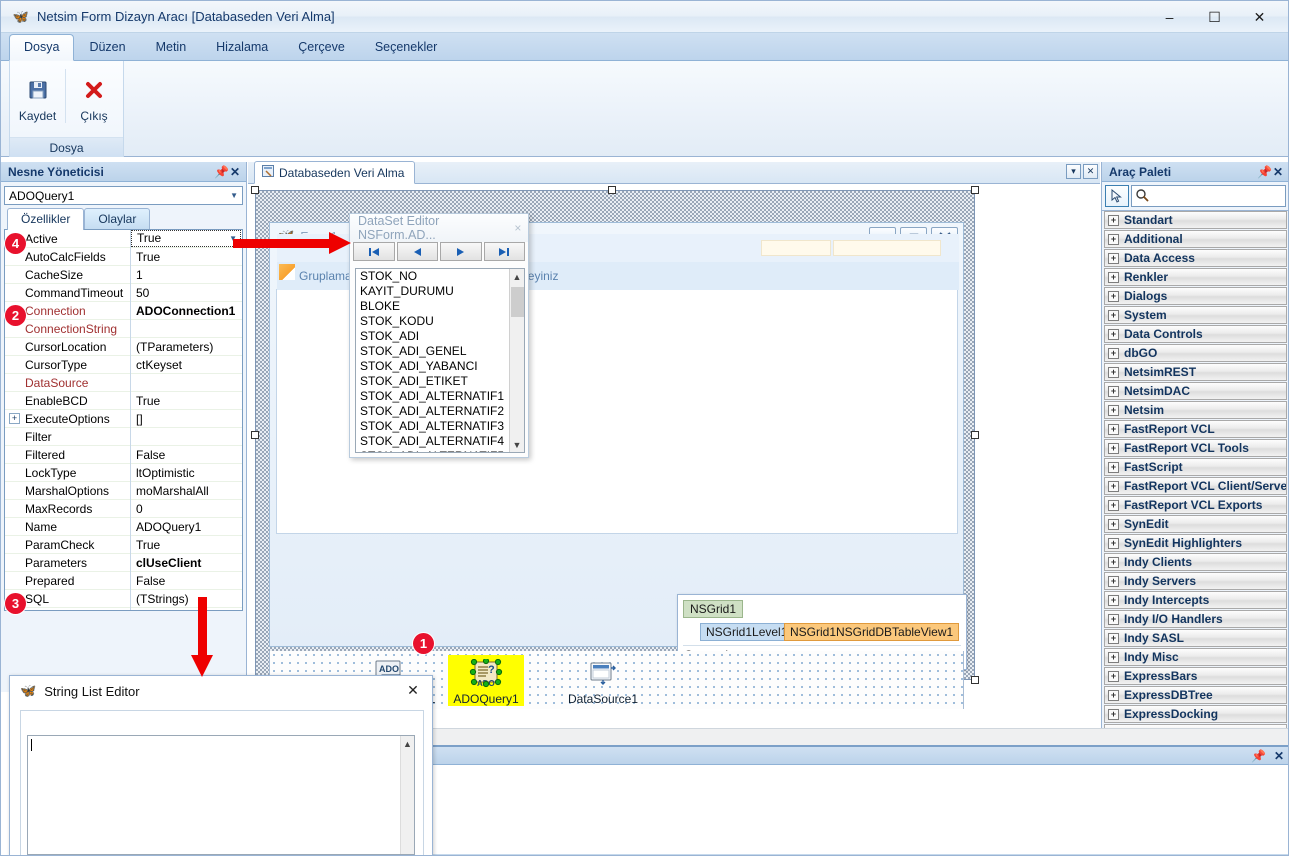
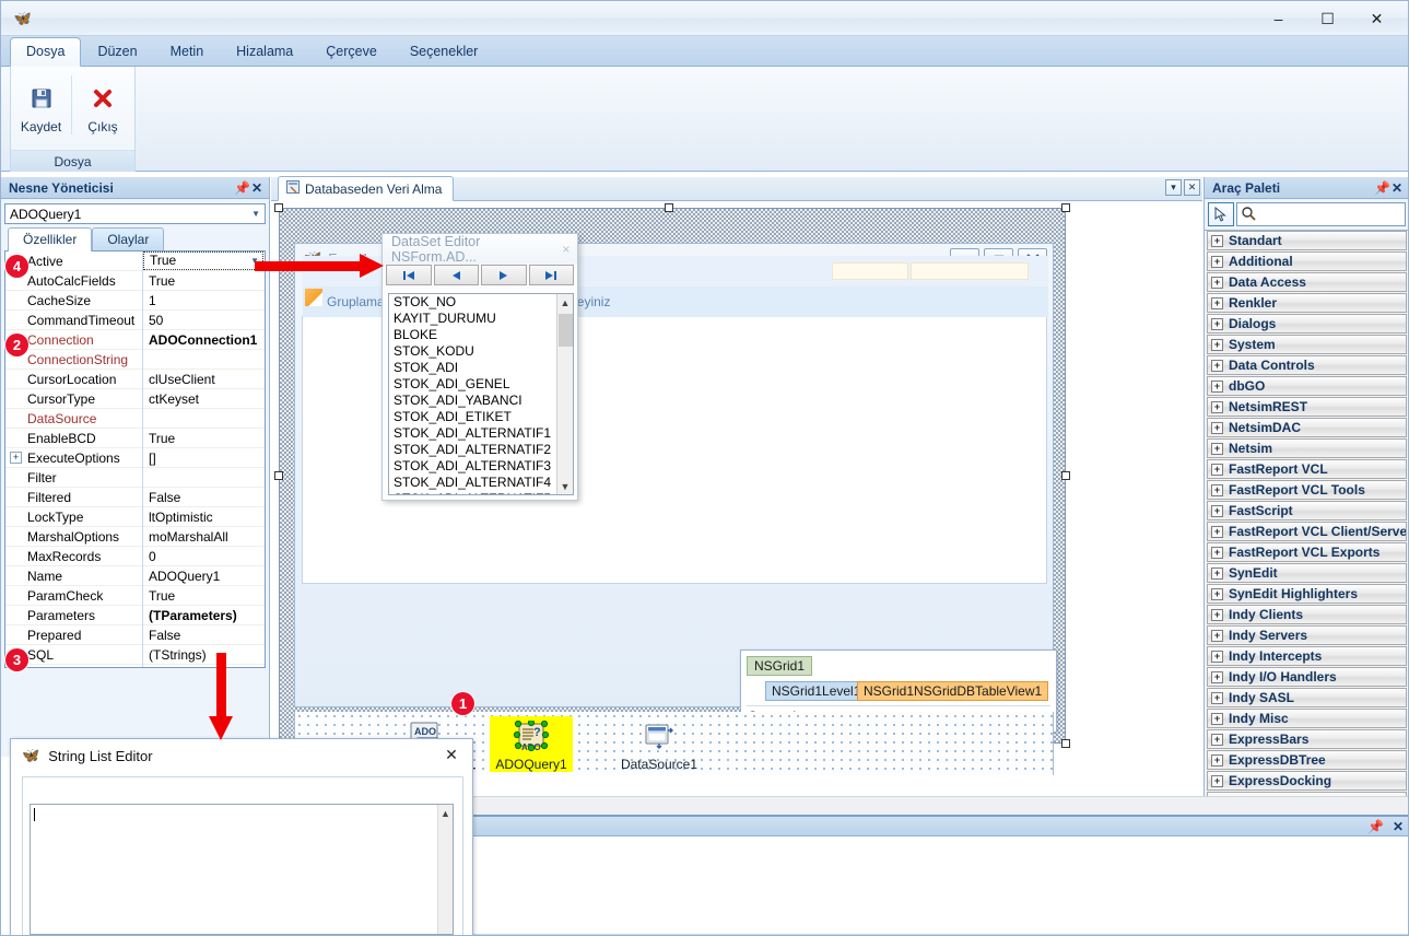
  🦋
- Netsim Form Dizayn Aracı [Databaseden Veri Alma]
  –
  ☐
  ✕
  Dosya
  Düzen
  Metin
  Hizalama
  Çerçeve
  Seçenekler
  Kaydet
  Çıkış
  Dosya
  Nesne Yöneticisi
  📌
  ✕
  ADOQuery1
  ▼
  Özellikler
  Olaylar
  Active
  True
  AutoCalcFields
  True
  CacheSize
  1
  CommandTimeout
  50
  Connection
  ADOConnection1
  ConnectionString
  CursorLocation
- (TParameters)
+ clUseClient
  CursorType
  ctKeyset
  DataSource
  EnableBCD
  True
  ExecuteOptions
  []
  +
  Filter
  Filtered
  False
  LockType
  ltOptimistic
  MarshalOptions
  moMarshalAll
  MaxRecords
  0
  Name
  ADOQuery1
  ParamCheck
  True
  Parameters
- clUseClient
+ (TParameters)
  Prepared
  False
  SQL
  (TStrings)
  Araç Paleti
  📌
  ✕
  +
  Standart
  +
  Additional
  +
  Data Access
  +
  Renkler
  +
  Dialogs
  +
  System
  +
  Data Controls
  +
  dbGO
  +
  NetsimREST
  +
  NetsimDAC
  +
  Netsim
  +
  FastReport VCL
  +
  FastReport VCL Tools
  +
  FastScript
  +
  FastReport VCL Client/Serve
  +
  FastReport VCL Exports
  +
  SynEdit
  +
  SynEdit Highlighters
  +
  Indy Clients
  +
  Indy Servers
  +
  Indy Intercepts
  +
  Indy I/O Handlers
  +
  Indy SASL
  +
  Indy Misc
  +
  ExpressBars
  +
  ExpressDBTree
  +
  ExpressDocking
  Databaseden Veri Alma
  ▾
  ✕
  NSGrid1
  NSGrid1Level
  NSGrid1NSGridDBTableView1
  ADO
  ?
  ADOQuery1
  DataSource1
  📌
  ✕
  DataSet Editor NSForm.AD...
  ×
  STOK_NO
  KAYIT_DURUMU
  BLOKE
  STOK_KODU
  STOK_ADI
  STOK_ADI_GENEL
  STOK_ADI_YABANCI
  STOK_ADI_ETIKET
  STOK_ADI_ALTERNATIF1
  STOK_ADI_ALTERNATIF2
  STOK_ADI_ALTERNATIF3
  STOK_ADI_ALTERNATIF4
  ▲
  ▼
  🦋
  String List Editor
  ✕
  ▲
  1
  2
  3
  4
